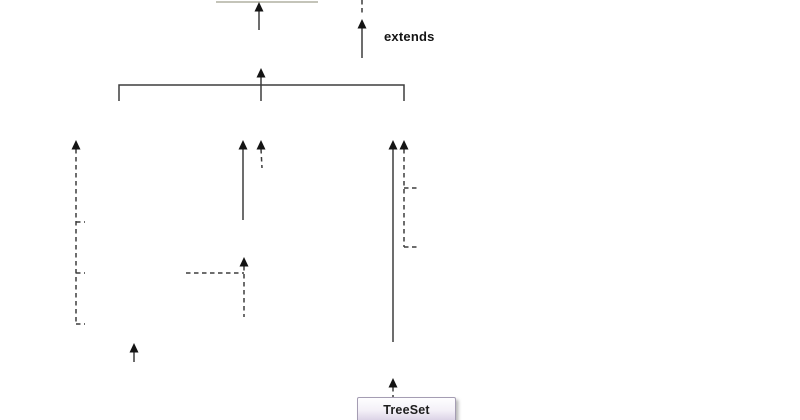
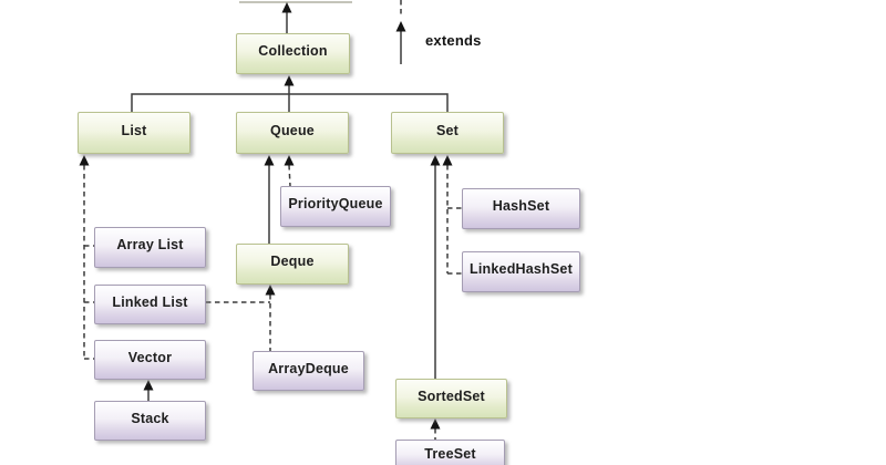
+ Collection
+ List
+ Queue
+ Set
+ PriorityQueue
+ HashSet
+ Deque
+ LinkedHashSet
+ Array List
+ Linked List
+ Vector
+ ArrayDeque
+ SortedSet
+ Stack
  TreeSet
  extends
